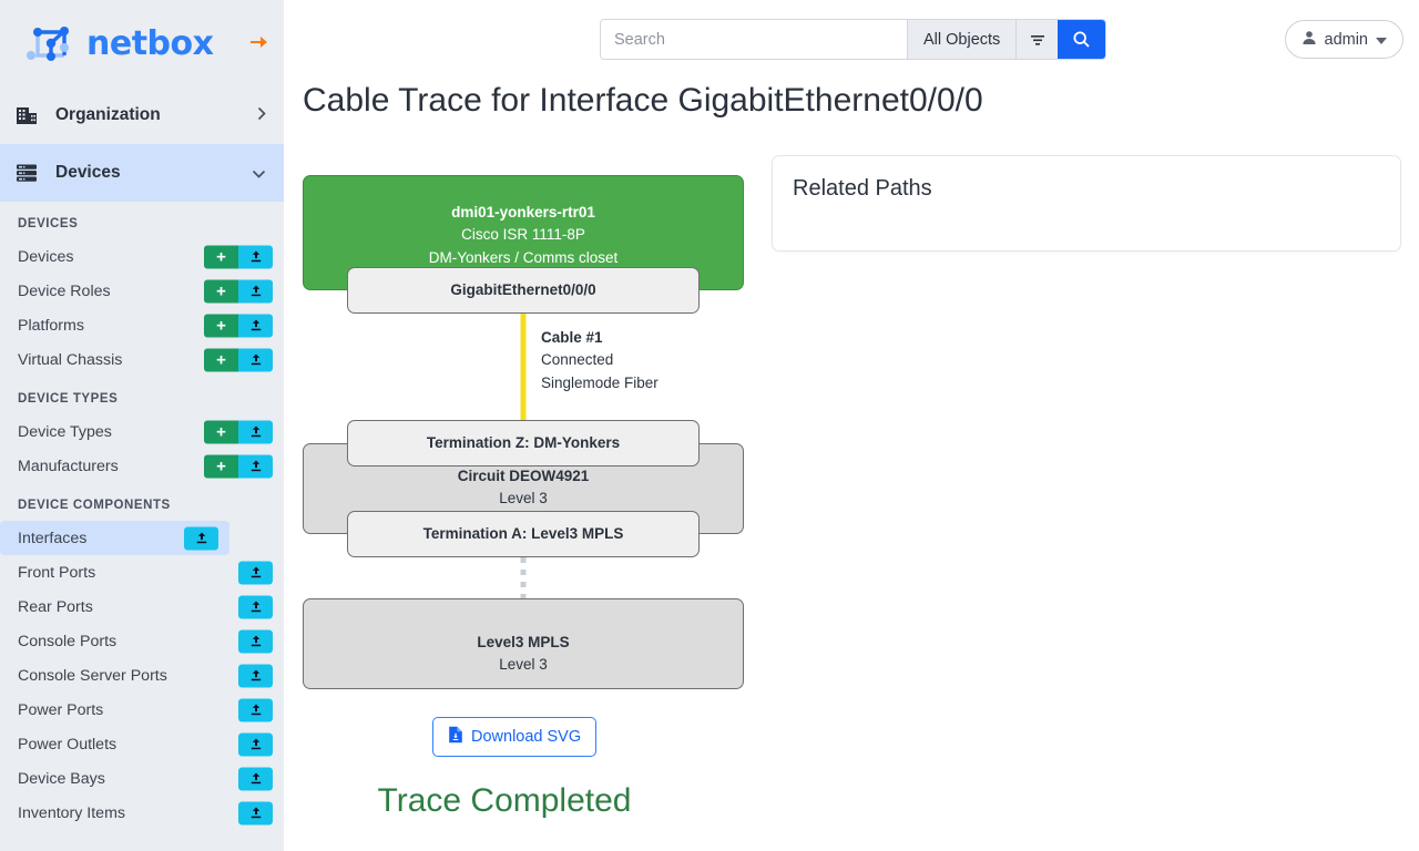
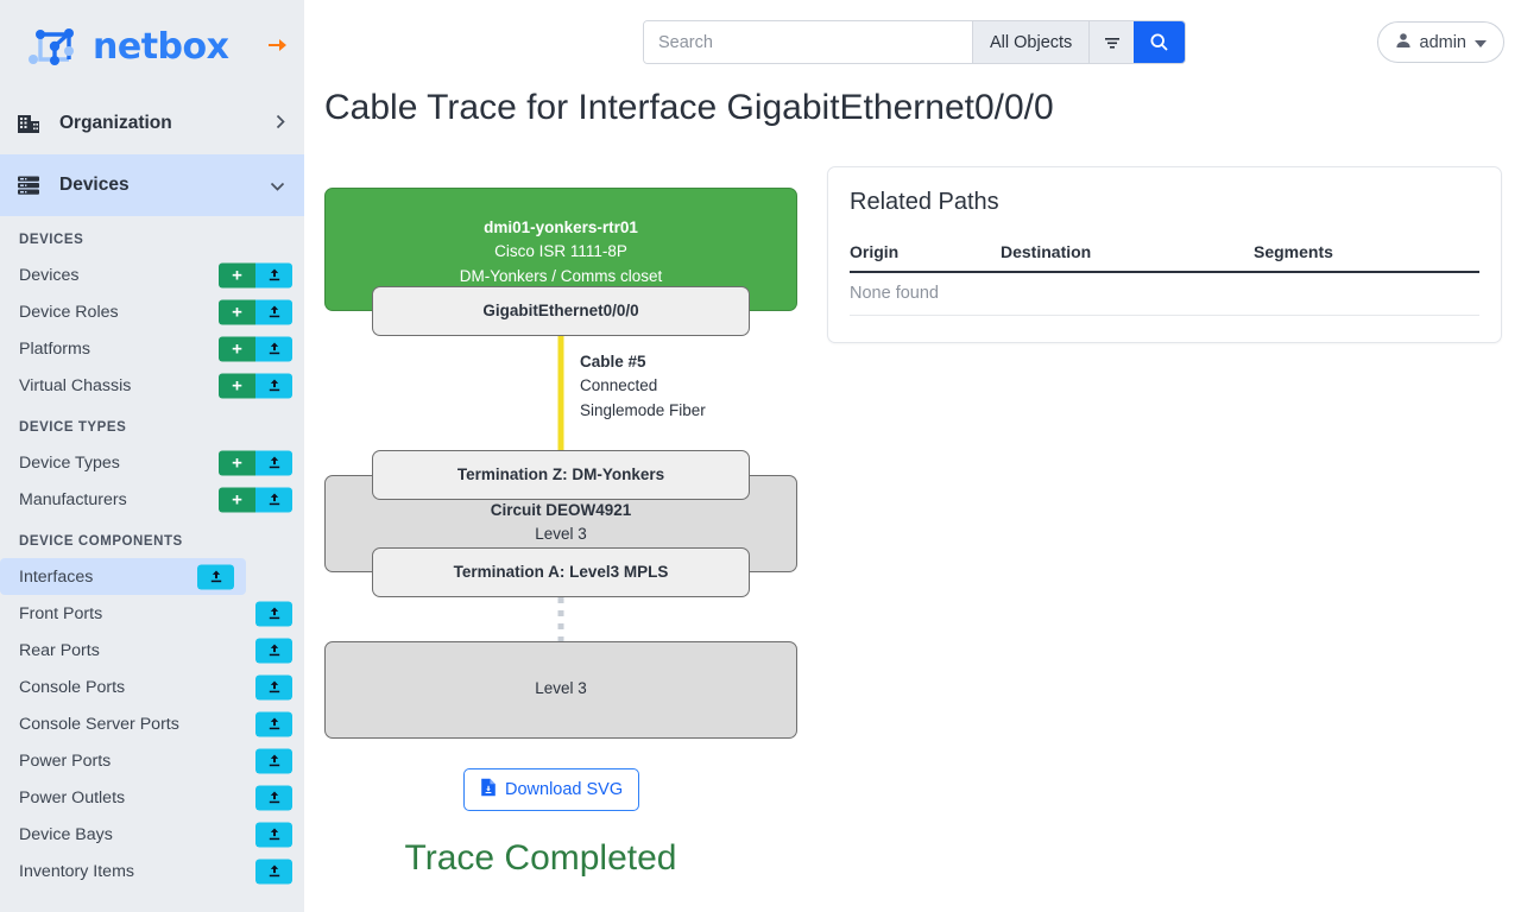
  netbox
  Organization
  Devices
  DEVICES
  Devices
  +
  Device Roles
  +
  Platforms
  +
  Virtual Chassis
  +
  DEVICE TYPES
  Device Types
  +
  Manufacturers
  +
  DEVICE COMPONENTS
  Interfaces
  Front Ports
  Rear Ports
  Console Ports
  Console Server Ports
  Power Ports
  Power Outlets
  Device Bays
  Inventory Items
  Search
  All Objects
  admin
  Cable Trace for Interface GigabitEthernet0/0/0
  dmi01-yonkers-rtr01
  Cisco ISR 1111-8P
  DM-Yonkers / Comms closet
  GigabitEthernet0/0/0
- Cable #1
+ Cable #5
  Connected
  Singlemode Fiber
  Termination Z: DM-Yonkers
  Circuit DEOW4921
  Level 3
  Termination A: Level3 MPLS
- Level3 MPLS
  Level 3
  Download SVG
  Trace Completed
  Related Paths
+ Origin	Destination	Segments
+ None found
